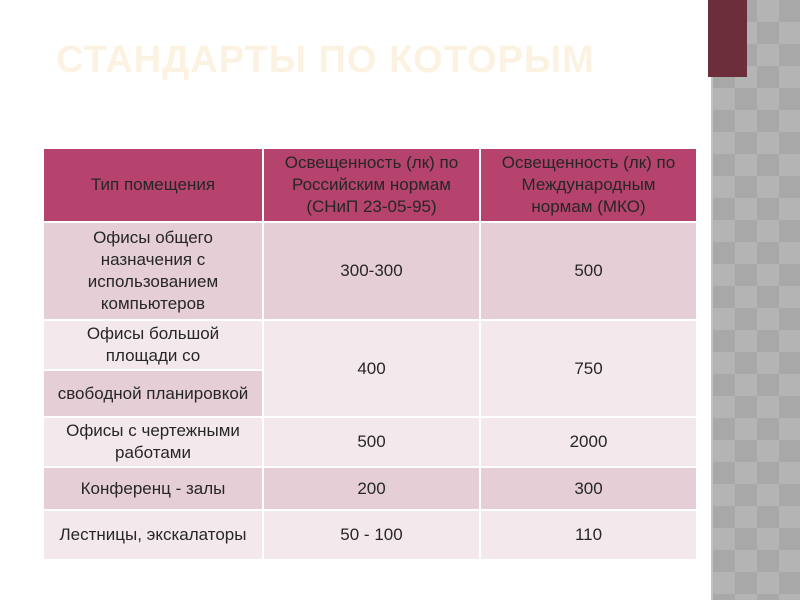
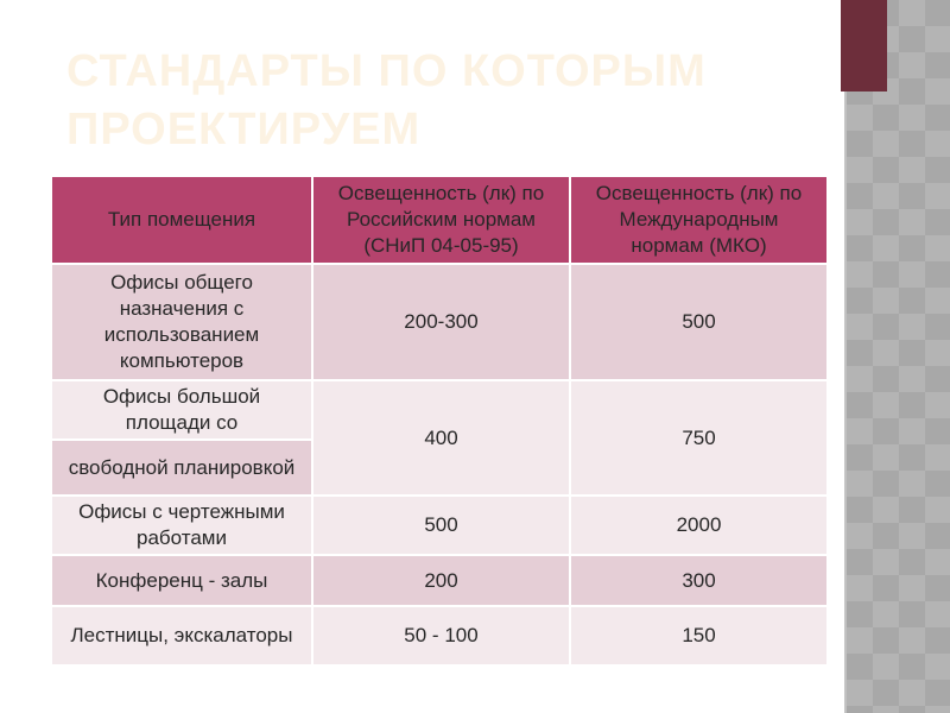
  СТАНДАРТЫ ПО КОТОРЫМ
+ ПРОЕКТИРУЕМ
- Тип помещения	Освещенность (лк) по Российским нормам (СНиП 23-05-95)	Освещенность (лк) по Международным нормам (МКО)
+ Тип помещения	Освещенность (лк) по Российским нормам (СНиП 04-05-95)	Освещенность (лк) по Международным нормам (МКО)
- Офисы общего назначения с использованием компьютеров	300-300	500
+ Офисы общего назначения с использованием компьютеров	200-300	500
  Офисы большой площади со	400	750
  свободной планировкой
  Офисы с чертежными работами	500	2000
  Конференц - залы	200	300
- Лестницы, экскалаторы	50 - 100	110
+ Лестницы, экскалаторы	50 - 100	150
